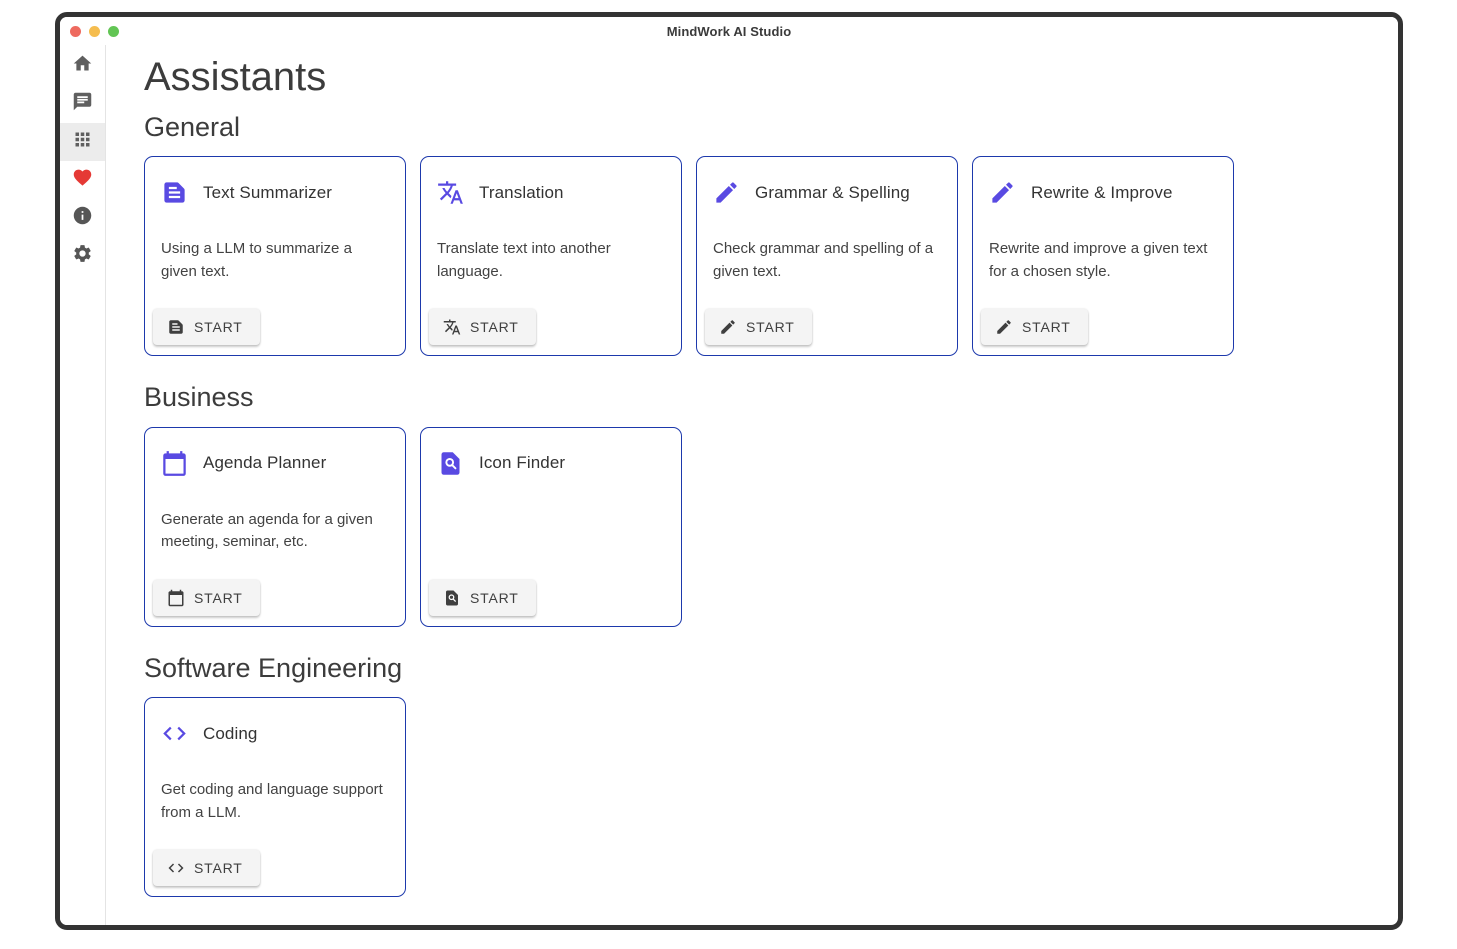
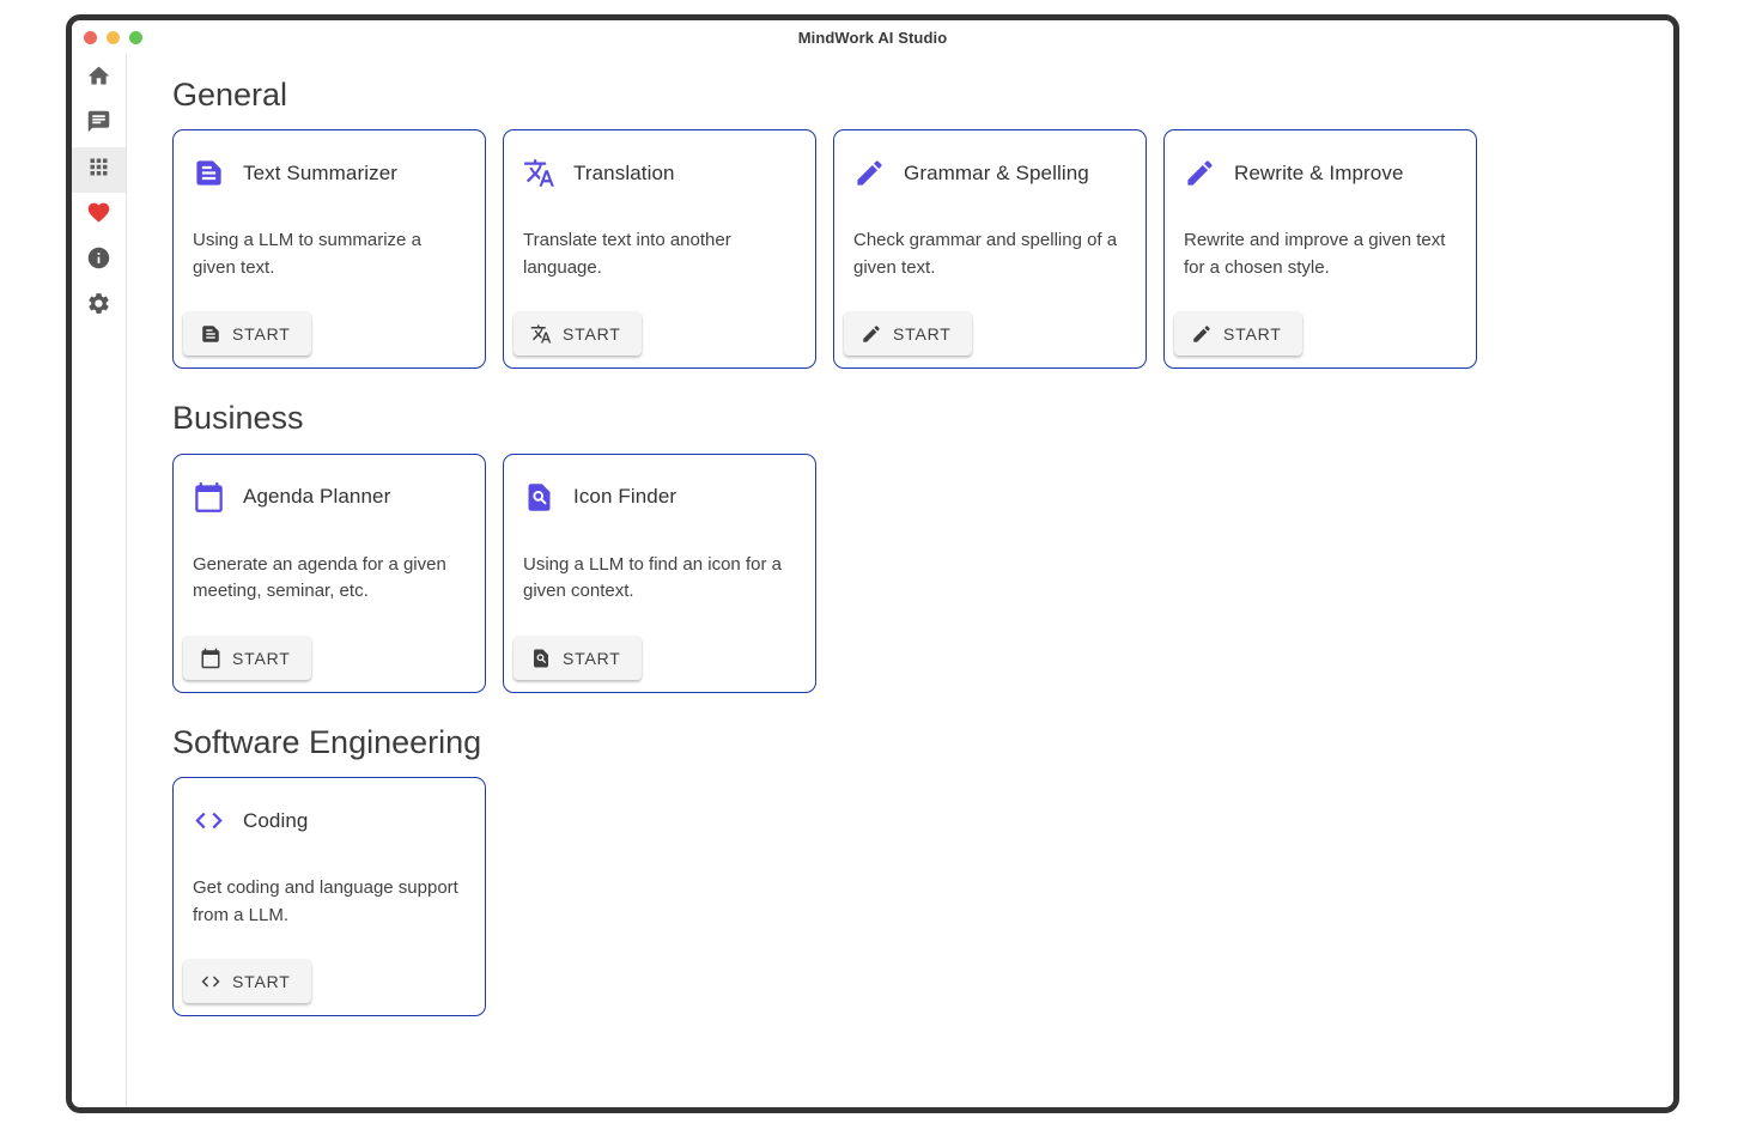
  MindWork AI Studio
- Assistants
  General
  Text Summarizer
  Using a LLM to summarize a given text.
  START
  Translation
  Translate text into another language.
  START
  Grammar & Spelling
  Check grammar and spelling of a given text.
  START
  Rewrite & Improve
  Rewrite and improve a given text for a chosen style.
  START
  Business
  Agenda Planner
  Generate an agenda for a given meeting, seminar, etc.
  START
  Icon Finder
+ Using a LLM to find an icon for a given context.
  START
  Software Engineering
  Coding
  Get coding and language support from a LLM.
  START
